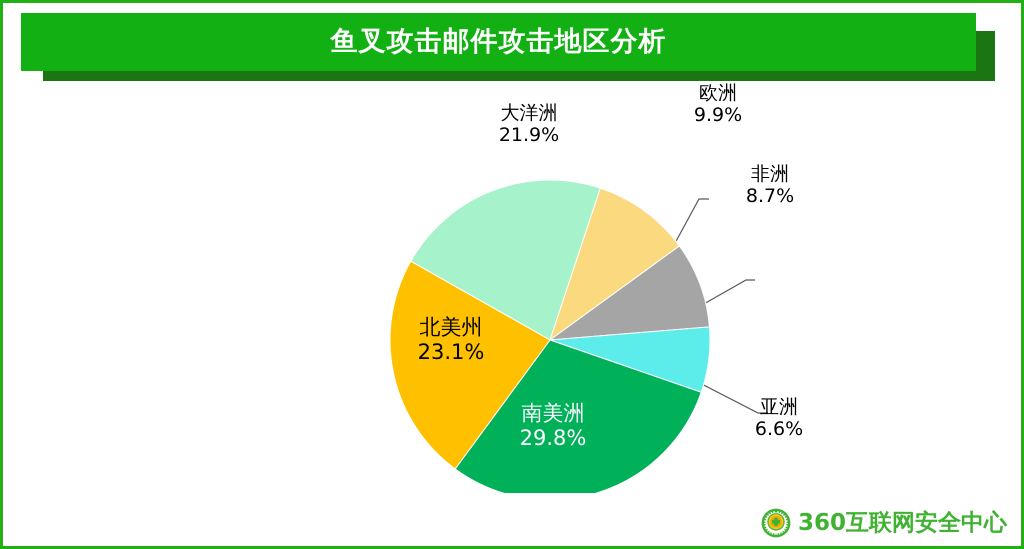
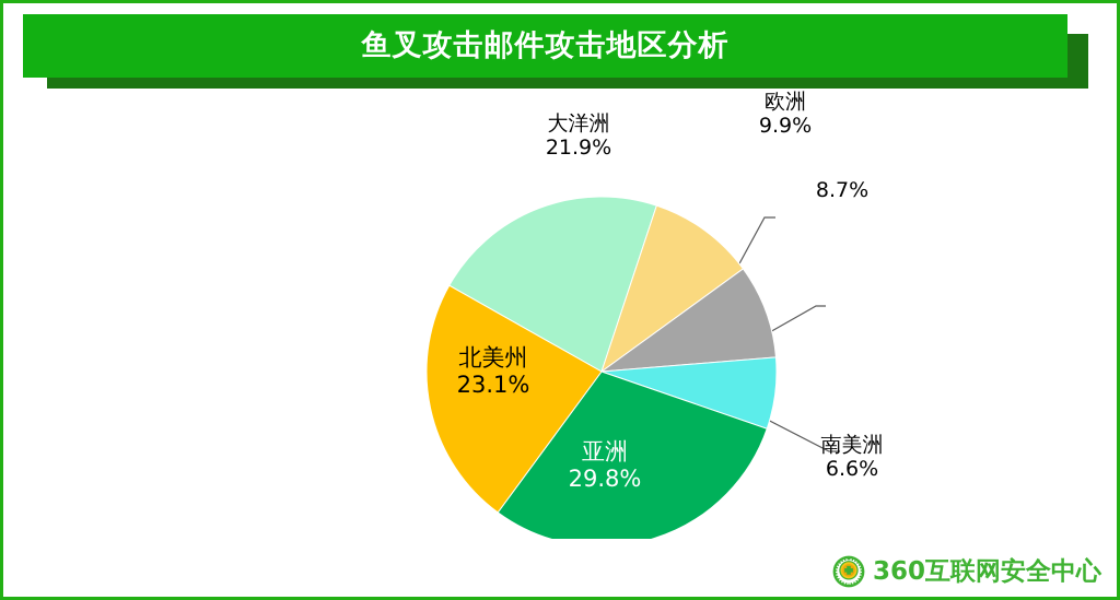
  鱼叉攻击邮件攻击地区分析
  大洋洲
  21.9%
  欧洲
  9.9%
- 非洲
  8.7%
- 亚洲
+ 南美洲
  6.6%
- 南美洲
+ 亚洲
  29.8%
  北美州
  23.1%
  360互联网安全中心
